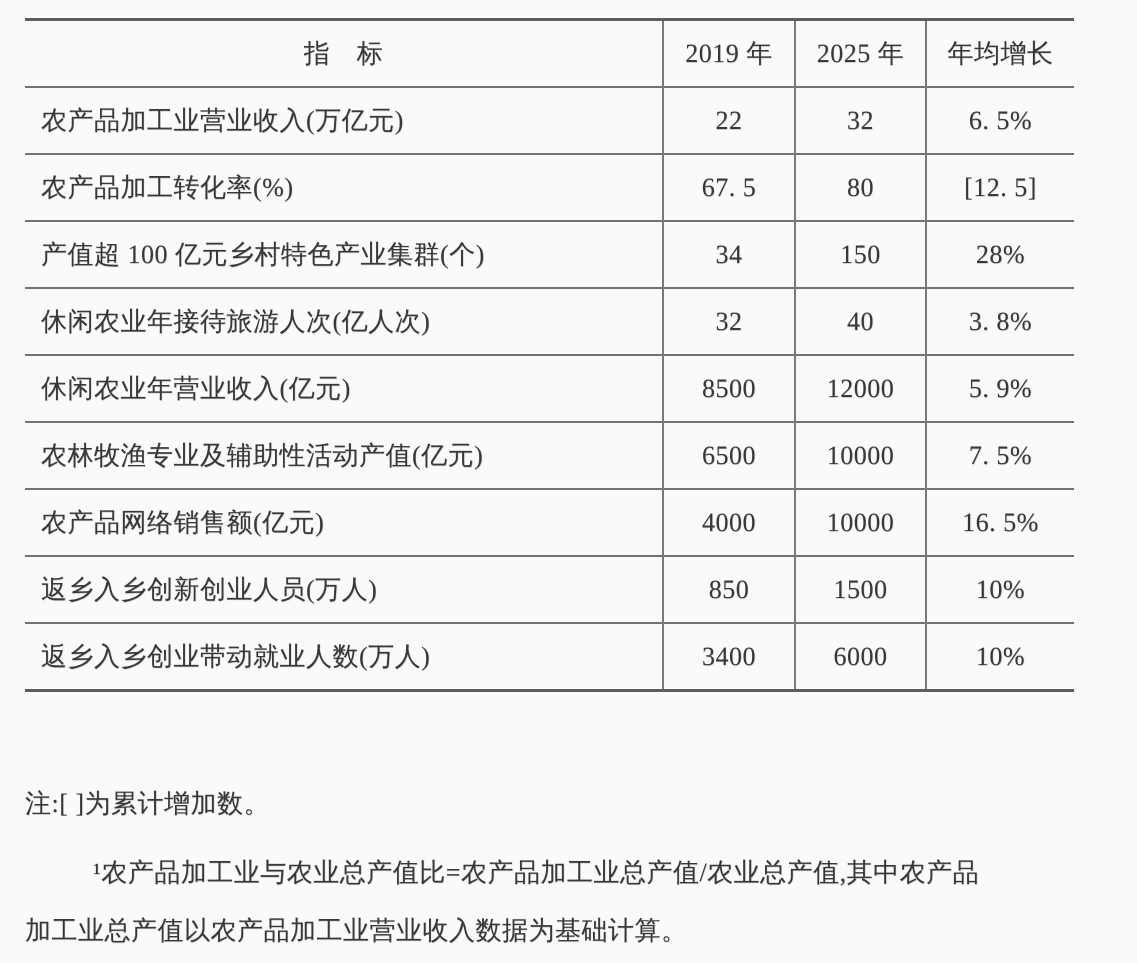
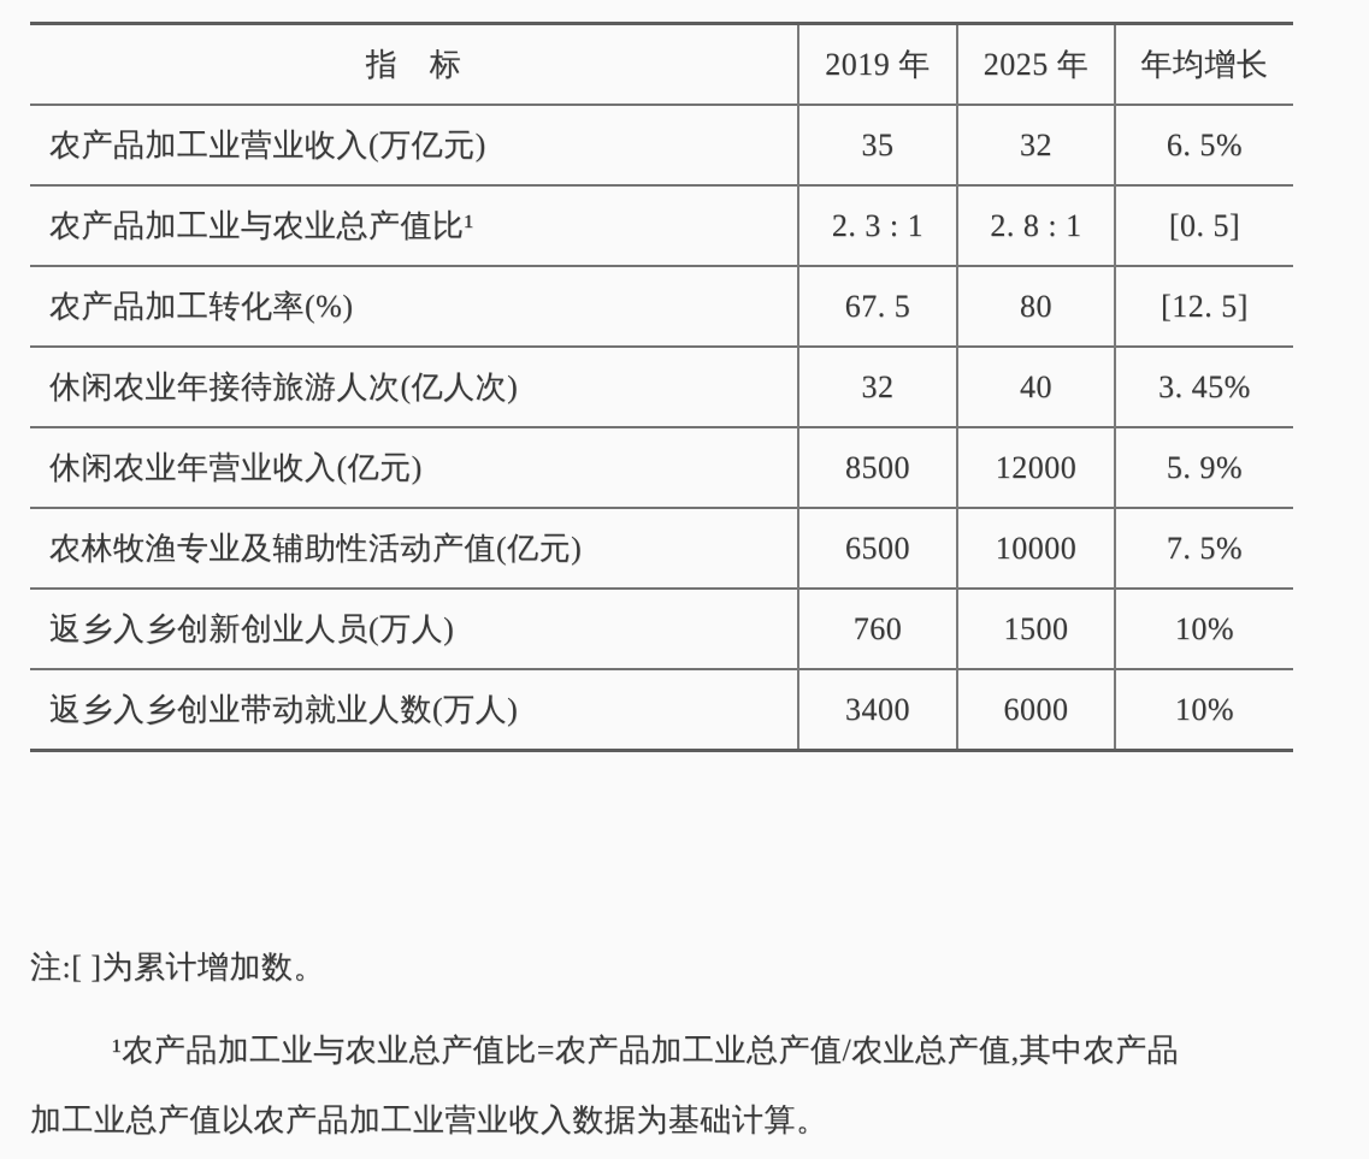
  指 标	2019 年	2025 年	年均增长
- 农产品加工业营业收入(万亿元)	22	32	6. 5%
+ 农产品加工业营业收入(万亿元)	35	32	6. 5%
+ 农产品加工业与农业总产值比¹	2. 3 : 1	2. 8 : 1	[0. 5]
  农产品加工转化率(%)	67. 5	80	[12. 5]
- 产值超 100 亿元乡村特色产业集群(个)	34	150	28%
- 休闲农业年接待旅游人次(亿人次)	32	40	3. 8%
+ 休闲农业年接待旅游人次(亿人次)	32	40	3. 45%
  休闲农业年营业收入(亿元)	8500	12000	5. 9%
  农林牧渔专业及辅助性活动产值(亿元)	6500	10000	7. 5%
- 农产品网络销售额(亿元)	4000	10000	16. 5%
- 返乡入乡创新创业人员(万人)	850	1500	10%
+ 返乡入乡创新创业人员(万人)	760	1500	10%
  返乡入乡创业带动就业人数(万人)	3400	6000	10%
  注:[ ]为累计增加数。
  ¹农产品加工业与农业总产值比=农产品加工业总产值/农业总产值,其中农产品
  加工业总产值以农产品加工业营业收入数据为基础计算。
